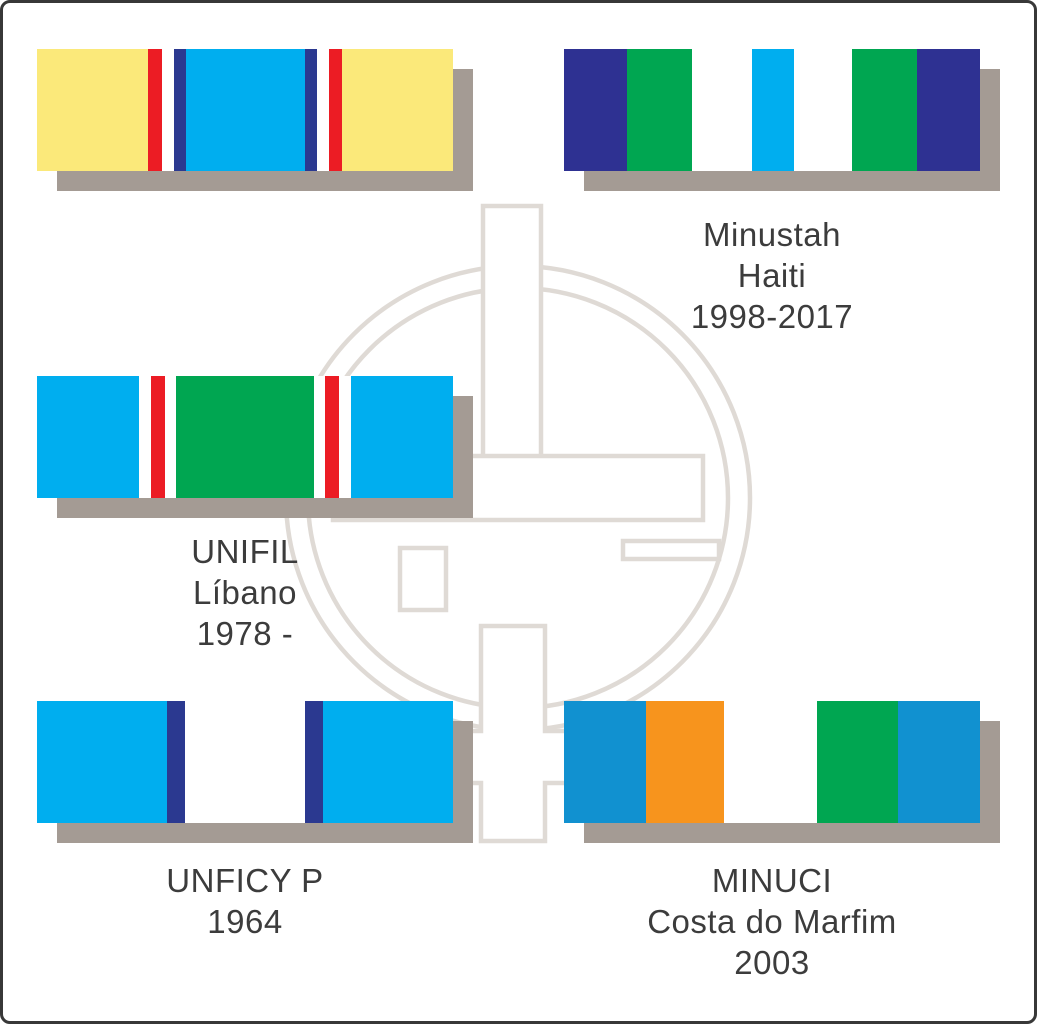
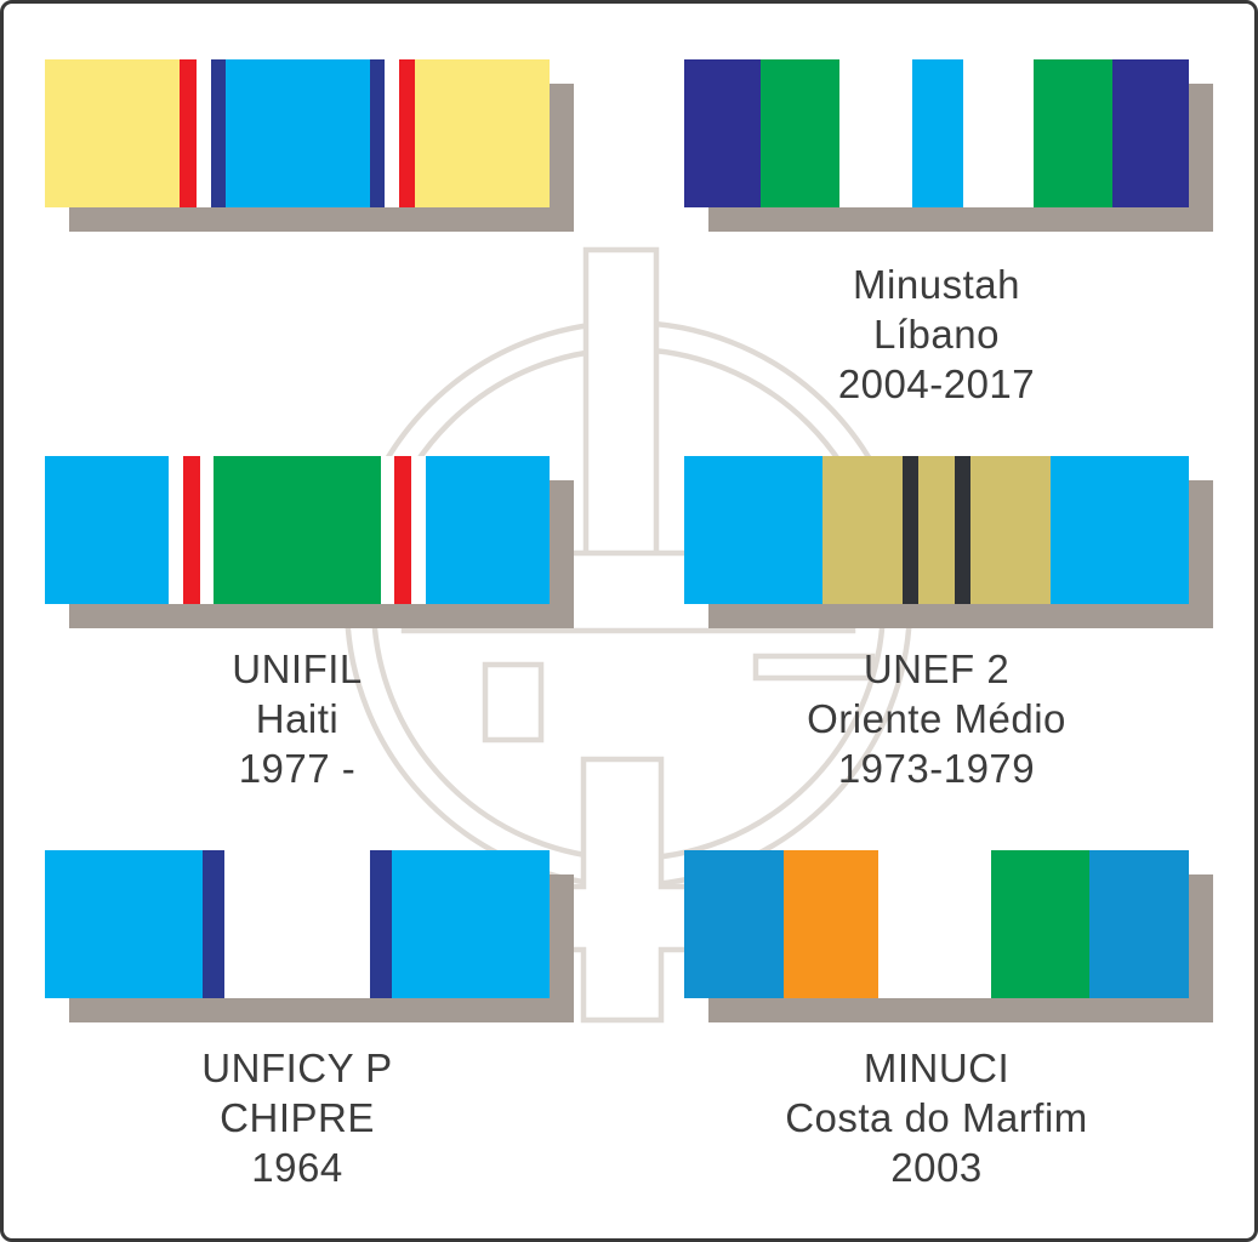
  Minustah
- Haiti
+ Líbano
- 1998-2017
+ 2004-2017
  UNIFIL
- Líbano
+ Haiti
- 1978 -
+ 1977 -
+ UNEF 2
+ Oriente Médio
+ 1973-1979
  UNFICY P
+ CHIPRE
  1964
  MINUCI
  Costa do Marfim
  2003
